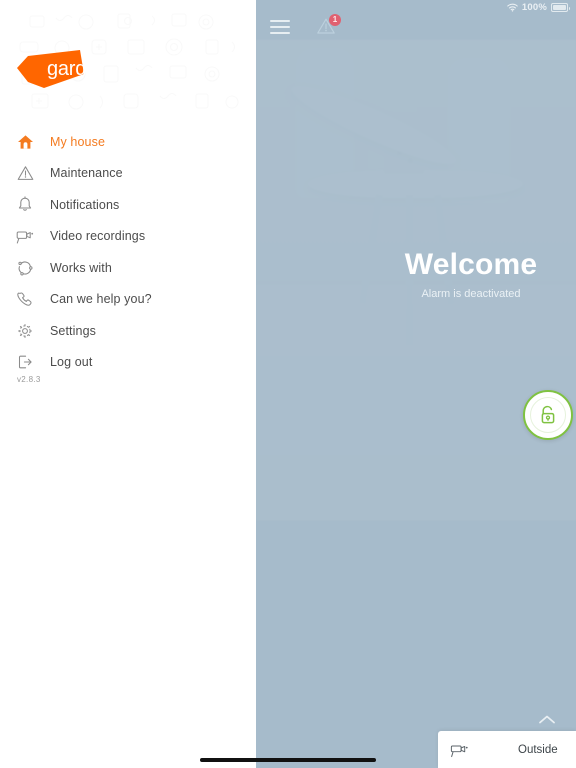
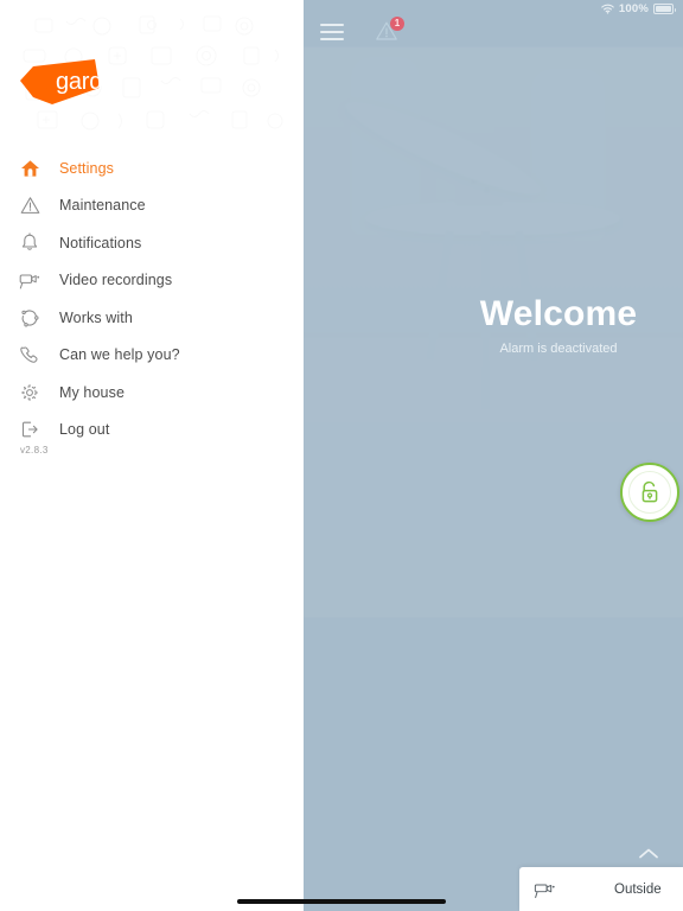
  Welcome
  Alarm is deactivated
  Outside
  1
  100%
  gardia
- My house
+ Settings
  Maintenance
  Notifications
  Video recordings
  Works with
  Can we help you?
- Settings
+ My house
  Log out
  v2.8.3
